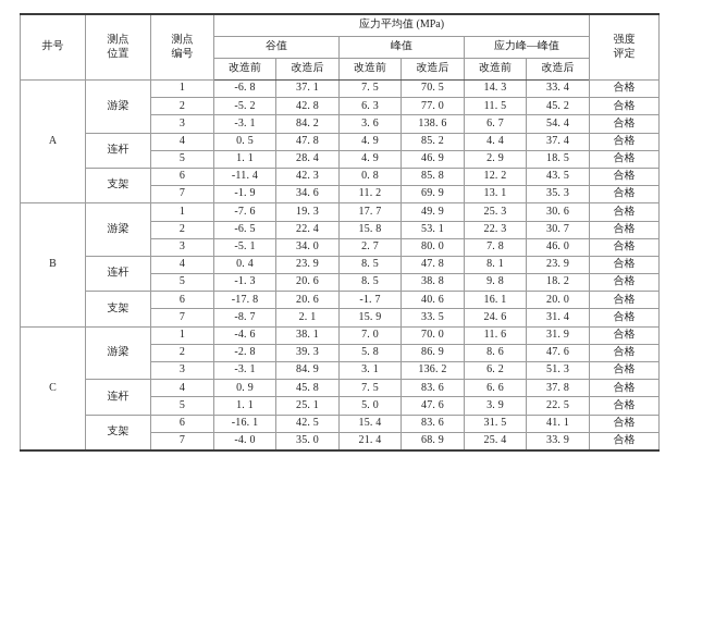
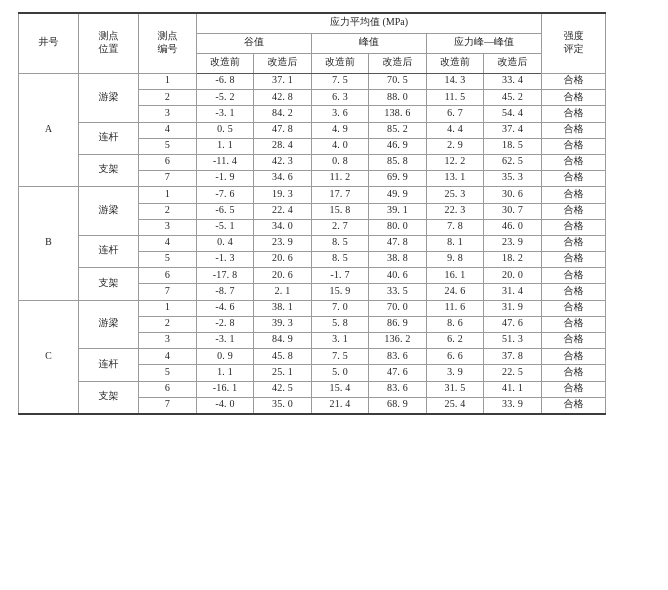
  井号	测点 位置	测点 编号	应力平均值 (MPa)	强度 评定
  谷值	峰值	应力峰—峰值
  改造前	改造后	改造前	改造后	改造前	改造后
  A	游梁	1	-6. 8	37. 1	7. 5	70. 5	14. 3	33. 4	合格
- 2	-5. 2	42. 8	6. 3	77. 0	11. 5	45. 2	合格
+ 2	-5. 2	42. 8	6. 3	88. 0	11. 5	45. 2	合格
  3	-3. 1	84. 2	3. 6	138. 6	6. 7	54. 4	合格
  连杆	4	0. 5	47. 8	4. 9	85. 2	4. 4	37. 4	合格
- 5	1. 1	28. 4	4. 9	46. 9	2. 9	18. 5	合格
+ 5	1. 1	28. 4	4. 0	46. 9	2. 9	18. 5	合格
- 支架	6	-11. 4	42. 3	0. 8	85. 8	12. 2	43. 5	合格
+ 支架	6	-11. 4	42. 3	0. 8	85. 8	12. 2	62. 5	合格
  7	-1. 9	34. 6	11. 2	69. 9	13. 1	35. 3	合格
  B	游梁	1	-7. 6	19. 3	17. 7	49. 9	25. 3	30. 6	合格
- 2	-6. 5	22. 4	15. 8	53. 1	22. 3	30. 7	合格
+ 2	-6. 5	22. 4	15. 8	39. 1	22. 3	30. 7	合格
  3	-5. 1	34. 0	2. 7	80. 0	7. 8	46. 0	合格
  连杆	4	0. 4	23. 9	8. 5	47. 8	8. 1	23. 9	合格
  5	-1. 3	20. 6	8. 5	38. 8	9. 8	18. 2	合格
  支架	6	-17. 8	20. 6	-1. 7	40. 6	16. 1	20. 0	合格
  7	-8. 7	2. 1	15. 9	33. 5	24. 6	31. 4	合格
  C	游梁	1	-4. 6	38. 1	7. 0	70. 0	11. 6	31. 9	合格
  2	-2. 8	39. 3	5. 8	86. 9	8. 6	47. 6	合格
  3	-3. 1	84. 9	3. 1	136. 2	6. 2	51. 3	合格
  连杆	4	0. 9	45. 8	7. 5	83. 6	6. 6	37. 8	合格
  5	1. 1	25. 1	5. 0	47. 6	3. 9	22. 5	合格
  支架	6	-16. 1	42. 5	15. 4	83. 6	31. 5	41. 1	合格
  7	-4. 0	35. 0	21. 4	68. 9	25. 4	33. 9	合格
